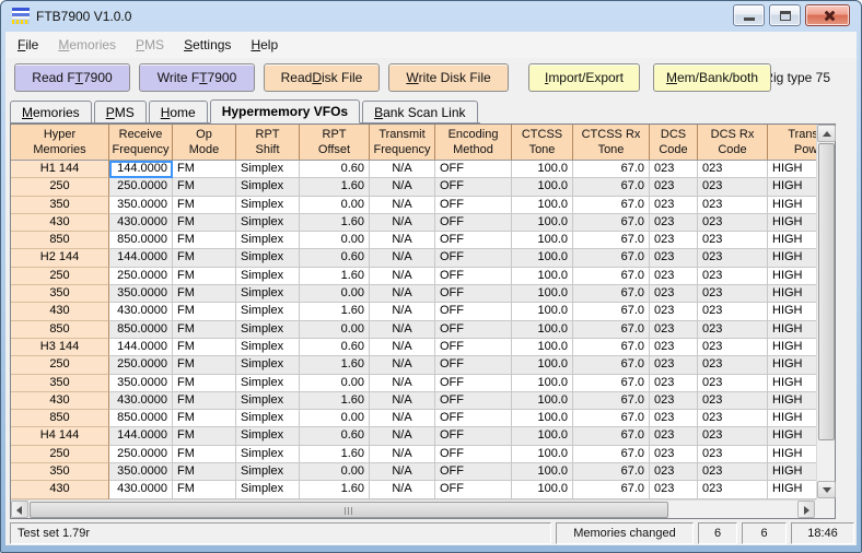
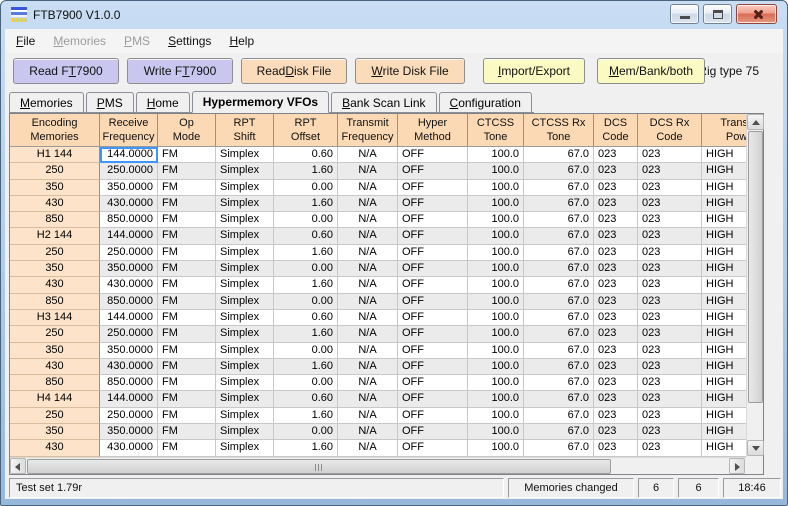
  FTB7900 V1.0.0
  File
  Memories
  PMS
  Settings
  Help
  ig type 75
  Read F
  T
  7900
  Write F
  T
  7900
  Read
  D
  isk File
  W
  rite Disk File
  I
  mport/Export
  M
  em/Bank/both
  Memories
  PMS
  Home
  Hypermemory VFOs
  Bank Scan Link
+ Configuration
- Hyper
+ Encoding
  Memories
  Receive
  Frequency
  Op
  Mode
  RPT
  Shift
  RPT
  Offset
  Transmit
  Frequency
- Encoding
+ Hyper
  Method
  CTCSS
  Tone
  CTCSS Rx
  Tone
  DCS
  Code
  DCS Rx
  Code
  H1 144
  144.0000
  FM
  Simplex
  0.60
  N/A
  OFF
  100.0
  67.0
  023
  023
  HIGH
  250
  250.0000
  FM
  Simplex
  1.60
  N/A
  OFF
  100.0
  67.0
  023
  023
  HIGH
  350
  350.0000
  FM
  Simplex
  0.00
  N/A
  OFF
  100.0
  67.0
  023
  023
  HIGH
  430
  430.0000
  FM
  Simplex
  1.60
  N/A
  OFF
  100.0
  67.0
  023
  023
  HIGH
  850
  850.0000
  FM
  Simplex
  0.00
  N/A
  OFF
  100.0
  67.0
  023
  023
  HIGH
  H2 144
  144.0000
  FM
  Simplex
  0.60
  N/A
  OFF
  100.0
  67.0
  023
  023
  HIGH
  250
  250.0000
  FM
  Simplex
  1.60
  N/A
  OFF
  100.0
  67.0
  023
  023
  HIGH
  350
  350.0000
  FM
  Simplex
  0.00
  N/A
  OFF
  100.0
  67.0
  023
  023
  HIGH
  430
  430.0000
  FM
  Simplex
  1.60
  N/A
  OFF
  100.0
  67.0
  023
  023
  HIGH
  850
  850.0000
  FM
  Simplex
  0.00
  N/A
  OFF
  100.0
  67.0
  023
  023
  HIGH
  H3 144
  144.0000
  FM
  Simplex
  0.60
  N/A
  OFF
  100.0
  67.0
  023
  023
  HIGH
  250
  250.0000
  FM
  Simplex
  1.60
  N/A
  OFF
  100.0
  67.0
  023
  023
  HIGH
  350
  350.0000
  FM
  Simplex
  0.00
  N/A
  OFF
  100.0
  67.0
  023
  023
  HIGH
  430
  430.0000
  FM
  Simplex
  1.60
  N/A
  OFF
  100.0
  67.0
  023
  023
  HIGH
  850
  850.0000
  FM
  Simplex
  0.00
  N/A
  OFF
  100.0
  67.0
  023
  023
  HIGH
  H4 144
  144.0000
  FM
  Simplex
  0.60
  N/A
  OFF
  100.0
  67.0
  023
  023
  HIGH
  250
  250.0000
  FM
  Simplex
  1.60
  N/A
  OFF
  100.0
  67.0
  023
  023
  HIGH
  350
  350.0000
  FM
  Simplex
  0.00
  N/A
  OFF
  100.0
  67.0
  023
  023
  HIGH
  430
  430.0000
  FM
  Simplex
  1.60
  N/A
  OFF
  100.0
  67.0
  023
  023
  HIGH
  Test set 1.79r
  Memories changed
  6
  6
  18:46
